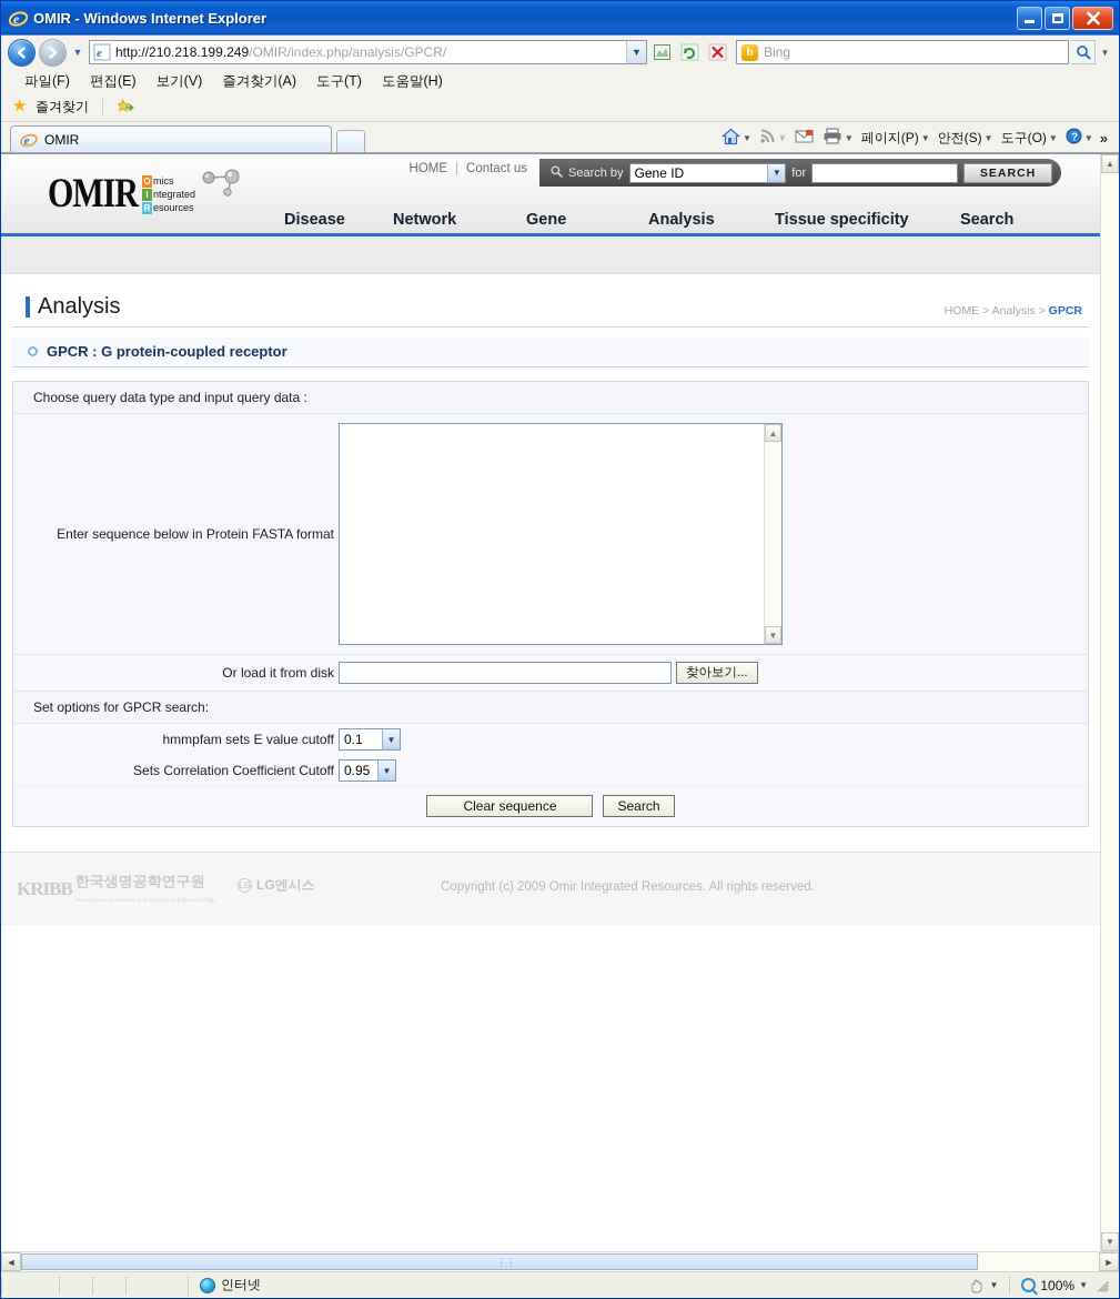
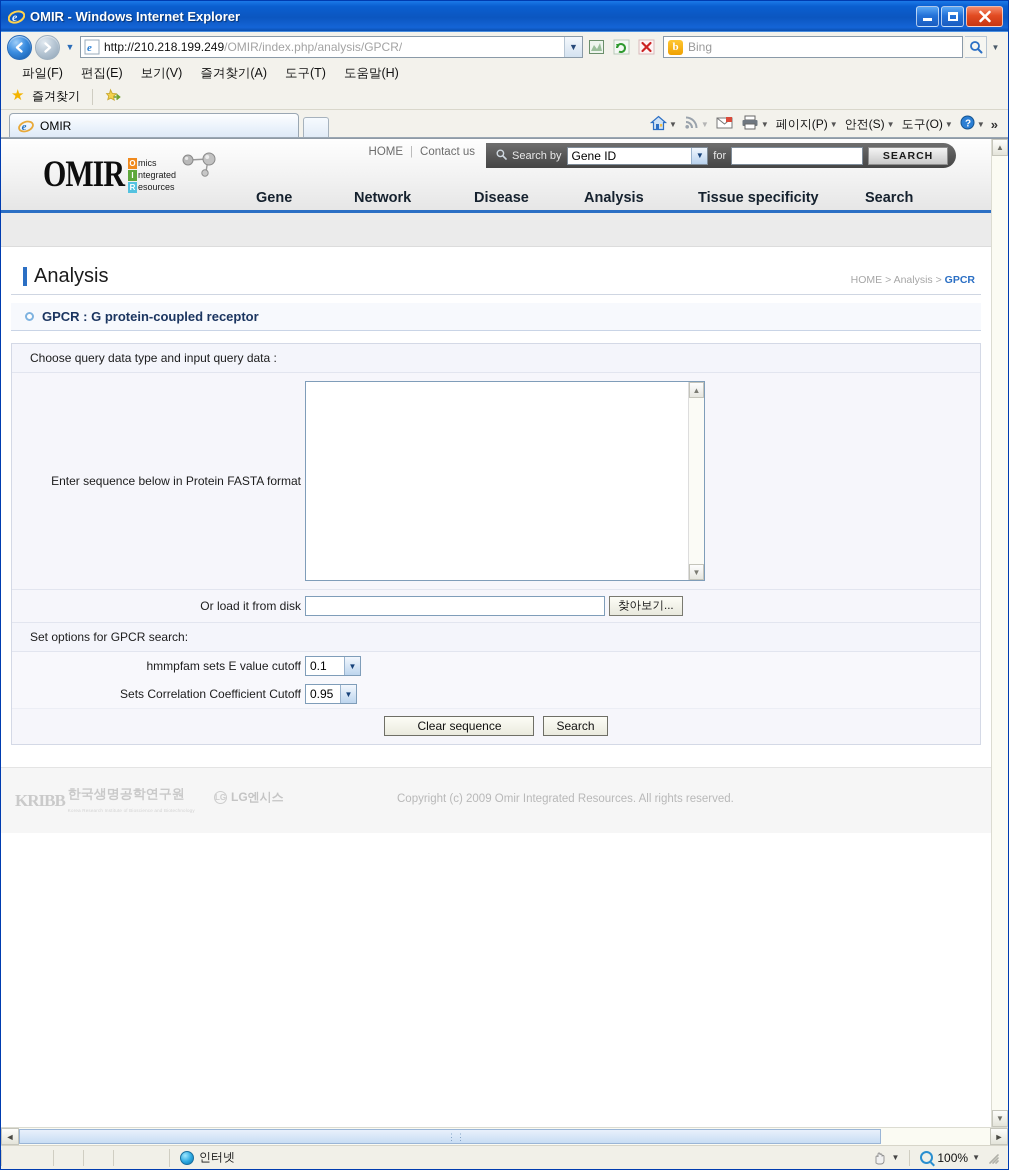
  e
  OMIR - Windows Internet Explorer
  ▼
  e
  http://210.218.199.249/OMIR/index.php/analysis/GPCR/
  ▼
  b
  Bing
  ▼
  파일(F)
  편집(E)
  보기(V)
  즐겨찾기(A)
  도구(T)
  도움말(H)
  ★
  즐겨찾기
  e
  OMIR
  ▼
  ▼
  ▼
  페이지(P)
  ▼
  안전(S)
  ▼
  도구(O)
  ▼
  ?
  ▼
  »
  OMIR
  O
  mics
  I
  ntegrated
  R
  esources
  HOME
  |
  Contact us
  Search by
  Gene ID
  ▼
  for
  SEARCH
- Disease
+ Gene
  Network
- Gene
+ Disease
  Analysis
  Tissue specificity
  Search
  Analysis
  HOME > Analysis > GPCR
  GPCR : G protein-coupled receptor
  Choose query data type and input query data :
  Enter sequence below in Protein FASTA format
  ▲
  ▼
  Or load it from disk
  찾아보기...
  Set options for GPCR search:
  hmmpfam sets E value cutoff
  0.1
  ▼
  Sets Correlation Coefficient Cutoff
  0.95
  ▼
  Clear sequence
  Search
  KRIBB
  한국생명공학연구원
  LG
  LG엔시스
  Copyright (c) 2009 Omir Integrated Resources. All rights reserved.
  ▲
  ▼
  ◄
  ⋮⋮
  ►
  인터넷
  ▼
  100%
  ▼
